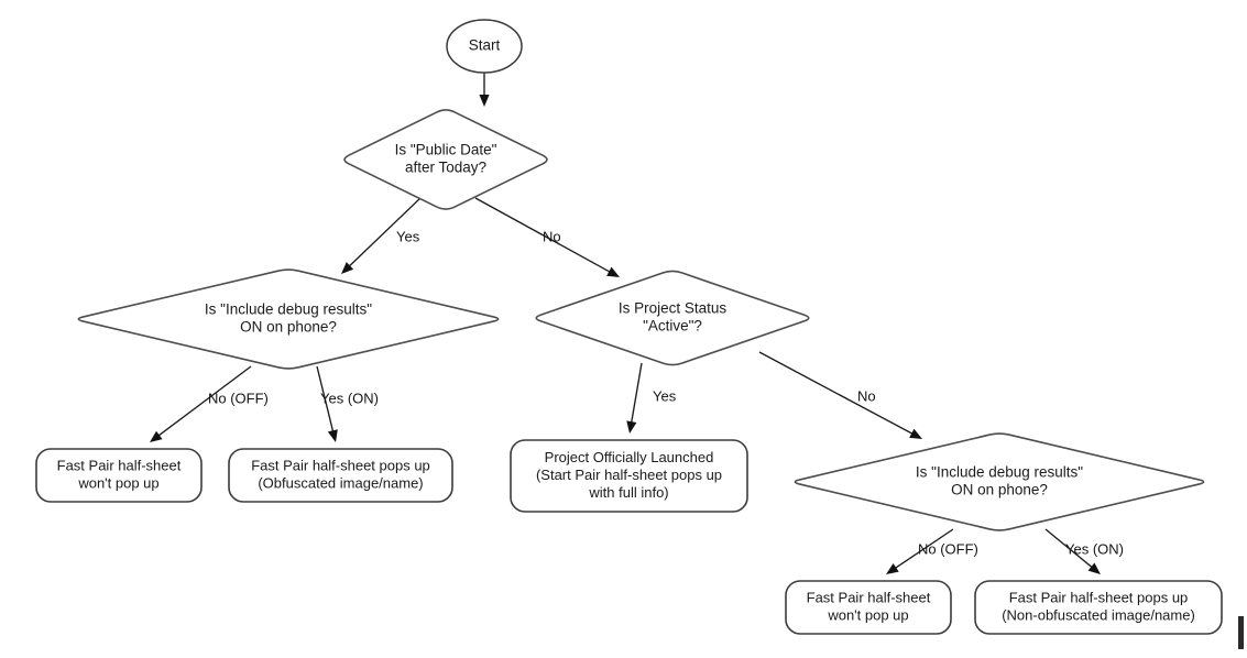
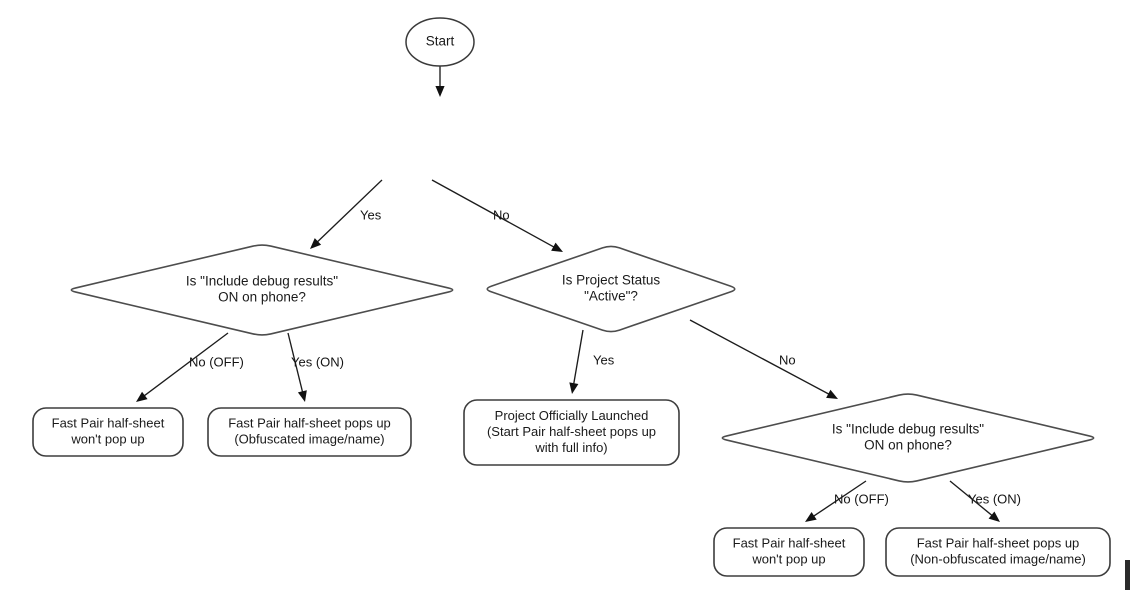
  Start
- Is "Public Date"
- after Today?
  Is "Include debug results"
  ON on phone?
  Is Project Status
  "Active"?
  Fast Pair half-sheet
  won't pop up
  Fast Pair half-sheet pops up
  (Obfuscated image/name)
  Project Officially Launched
  (Start Pair half-sheet pops up
  with full info)
  Is "Include debug results"
  ON on phone?
  Fast Pair half-sheet
  won't pop up
  Fast Pair half-sheet pops up
  (Non-obfuscated image/name)
  Yes
  No
  No (OFF)
  Yes (ON)
  Yes
  No
  No (OFF)
  Yes (ON)
